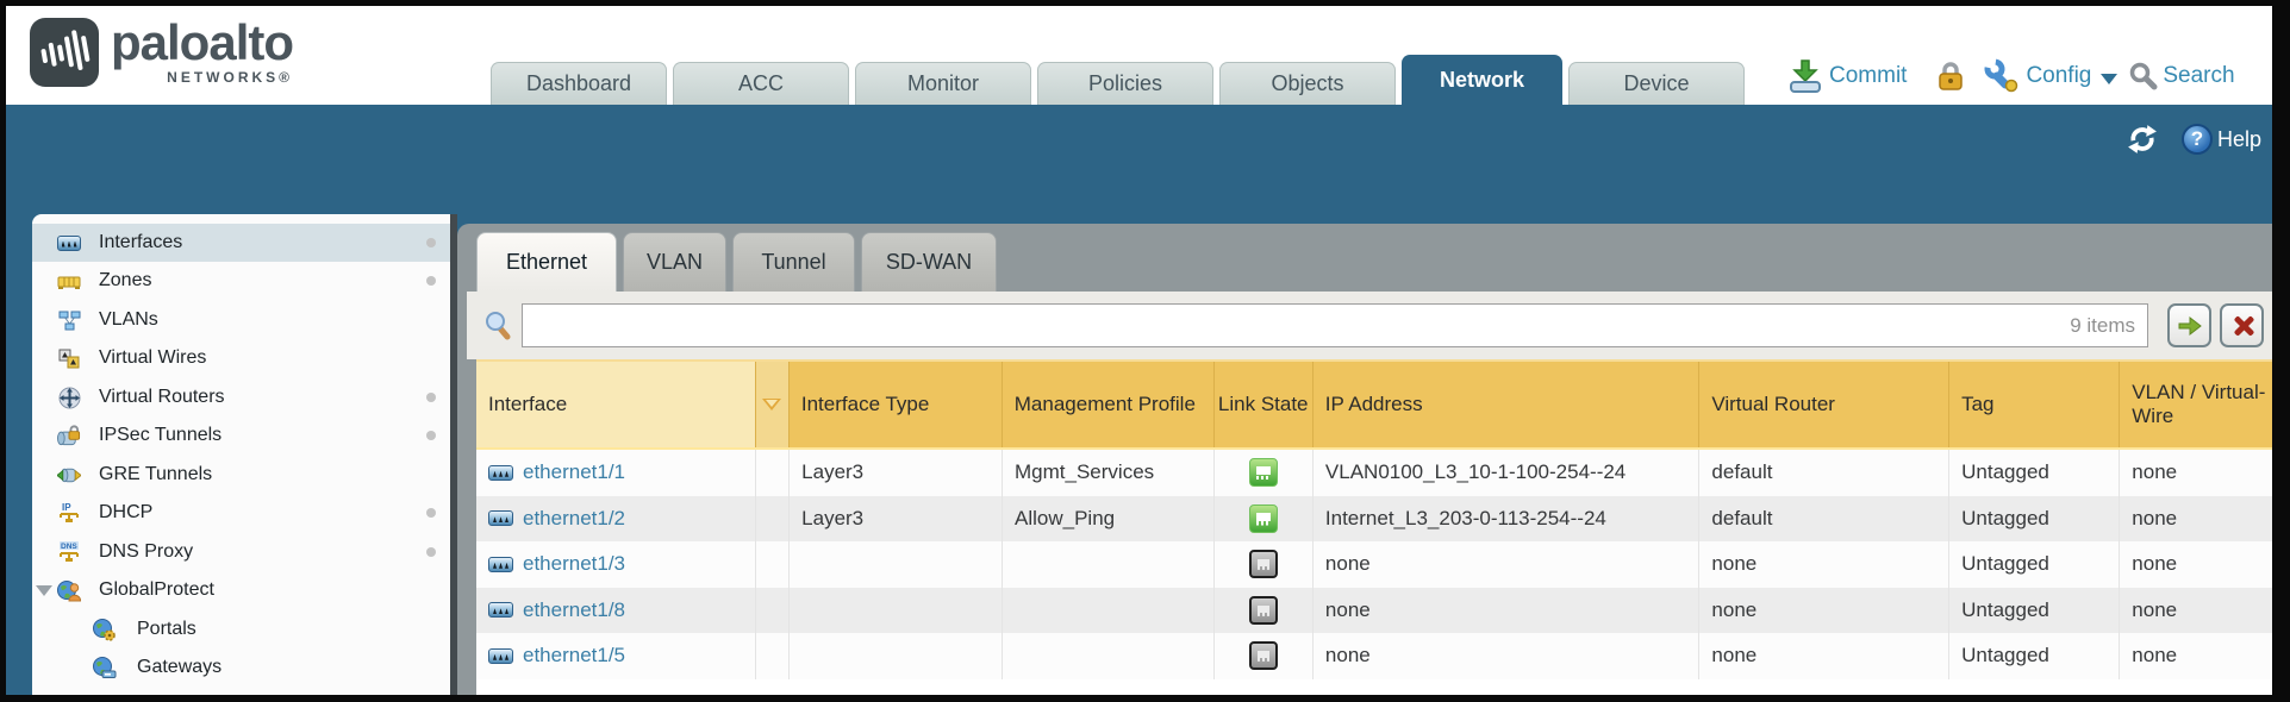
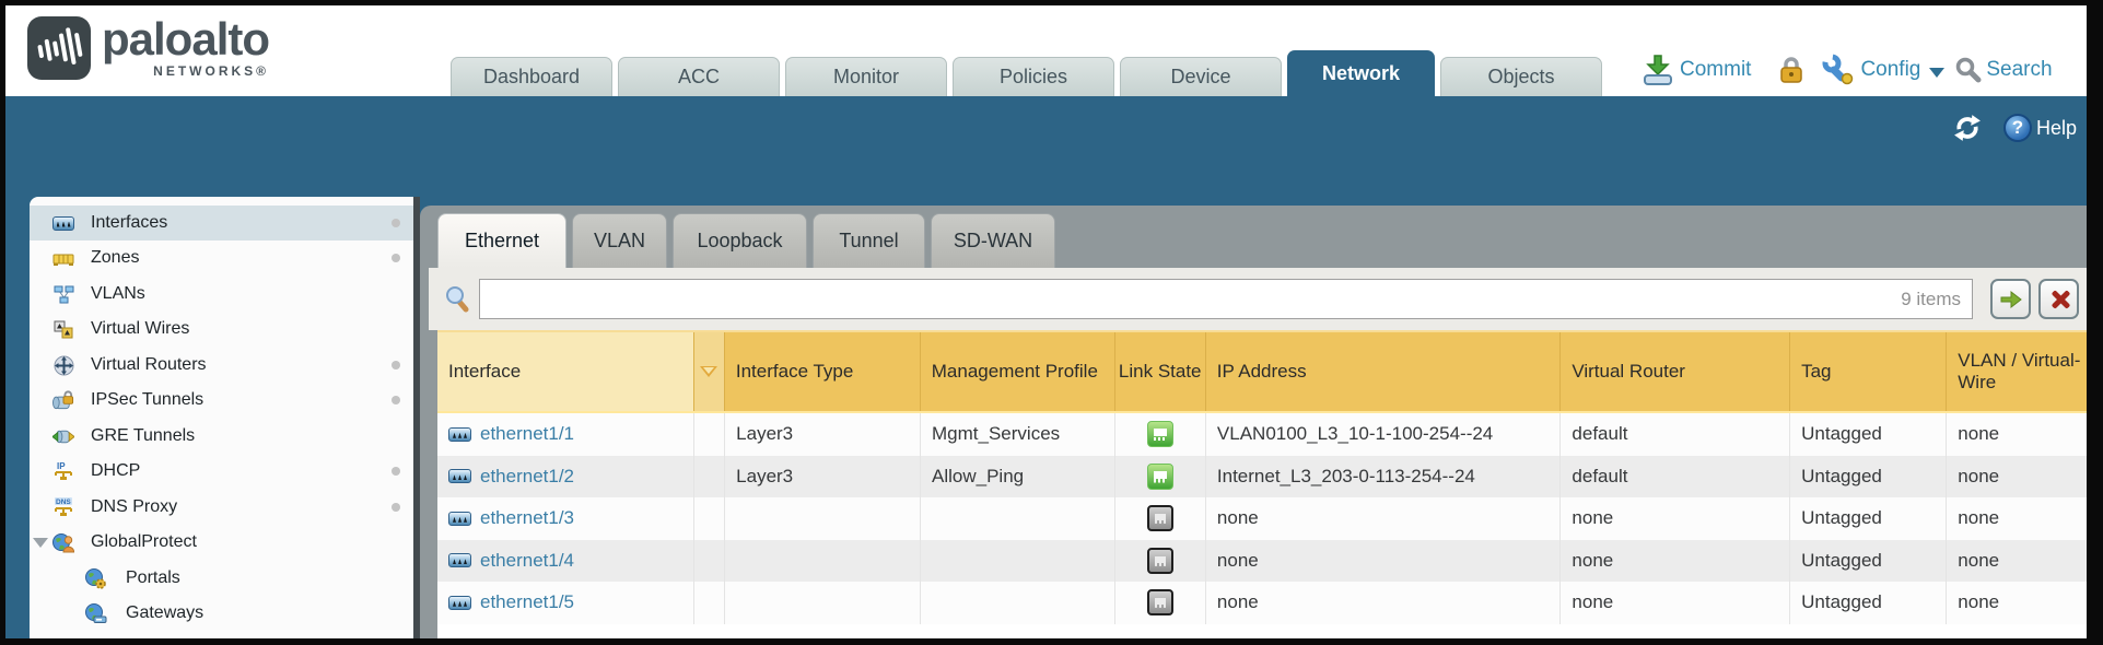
  paloalto
  NETWORKS®
  Dashboard
  ACC
  Monitor
  Policies
- Objects
+ Device
  Network
- Device
+ Objects
  Commit
  Config
  Search
  ?
  Help
  Interfaces
  Zones
  VLANs
  Virtual Wires
  Virtual Routers
  IPSec Tunnels
  GRE Tunnels
  IP
  DHCP
  DNS Proxy
  GlobalProtect
  Portals
  Gateways
  Ethernet
  VLAN
+ Loopback
  Tunnel
  SD-WAN
  9 items
  Interface
  Interface Type
  Management Profile
  Link State
  IP Address
  Virtual Router
  Tag
  VLAN / Virtual-Wire
  ethernet1/1
  Layer3
  Mgmt_Services
  VLAN0100_L3_10-1-100-254--24
  default
  Untagged
  none
  ethernet1/2
  Layer3
  Allow_Ping
  Internet_L3_203-0-113-254--24
  default
  Untagged
  none
  ethernet1/3
  none
  none
  Untagged
  none
- ethernet1/8
+ ethernet1/4
  none
  none
  Untagged
  none
  ethernet1/5
  none
  none
  Untagged
  none
